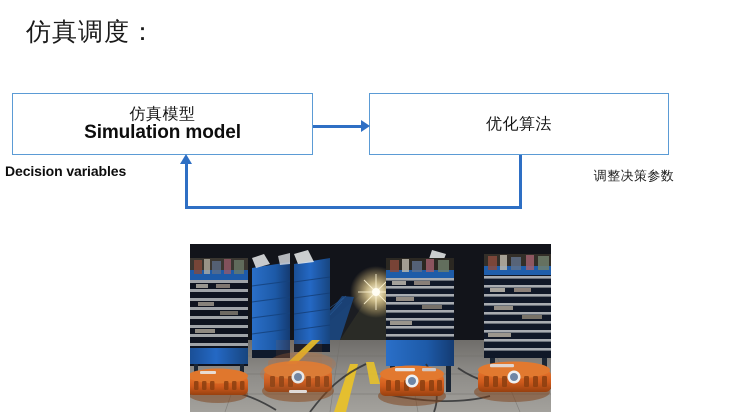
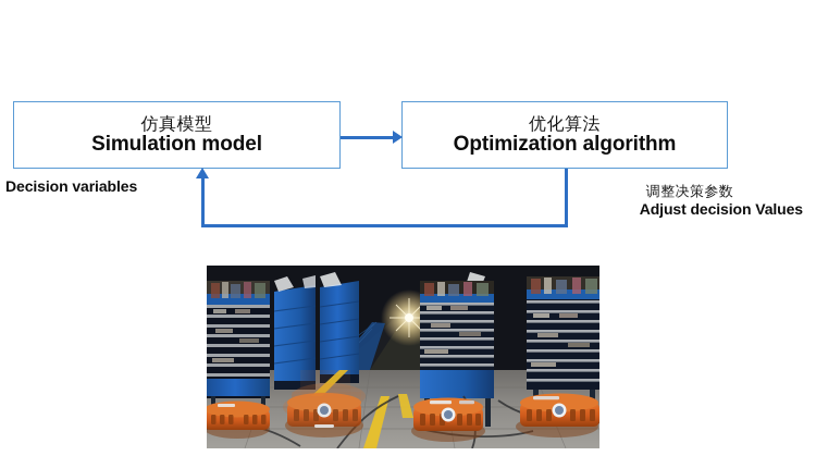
- 仿真调度：
  仿真模型
  Simulation model
  优化算法
+ Optimization algorithm
  Decision variables
  调整决策参数
+ Adjust decision Values
